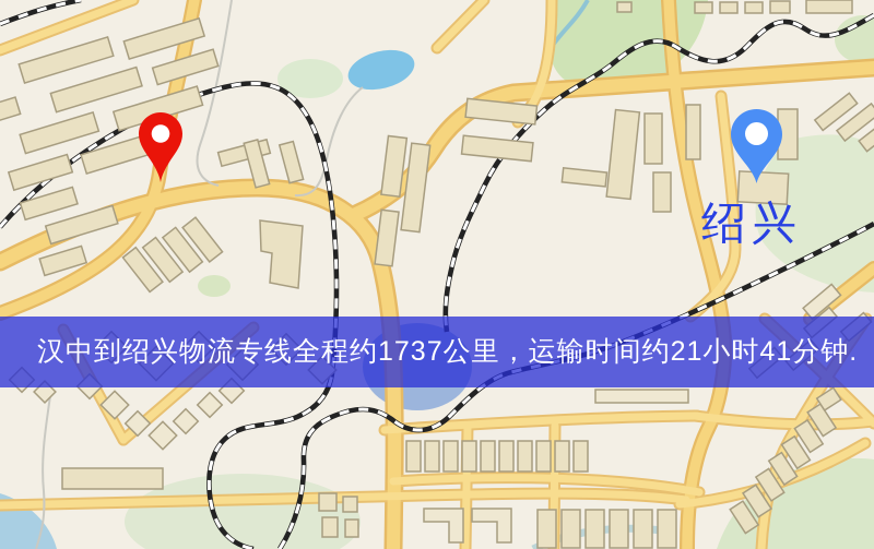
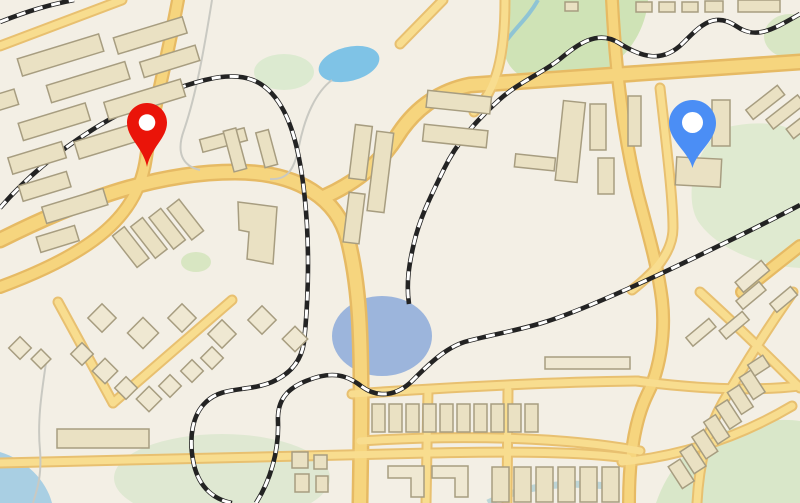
- 绍兴
- 汉中到绍兴物流专线全程约1737公里，运输时间约21小时41分钟.
